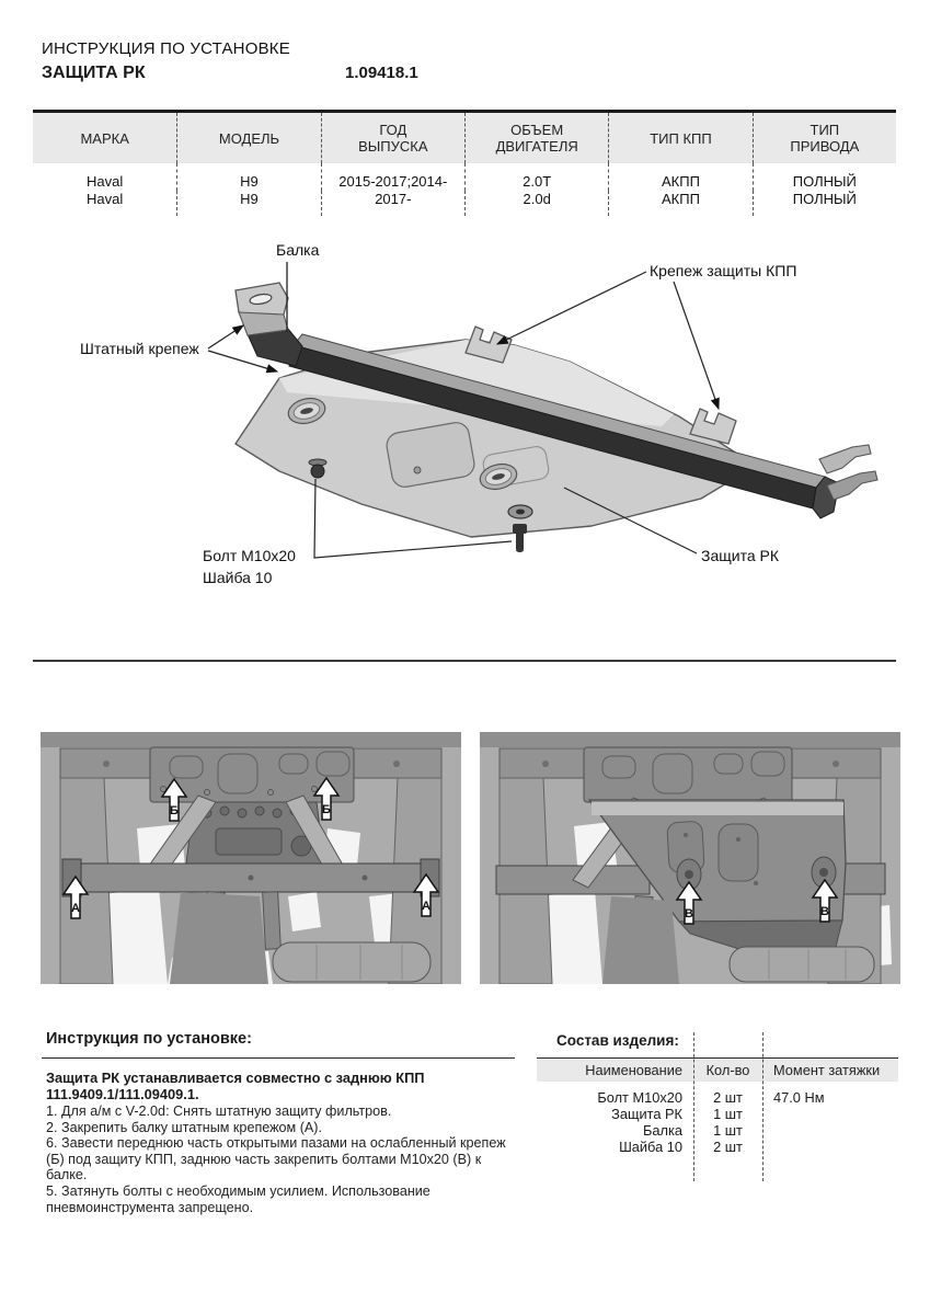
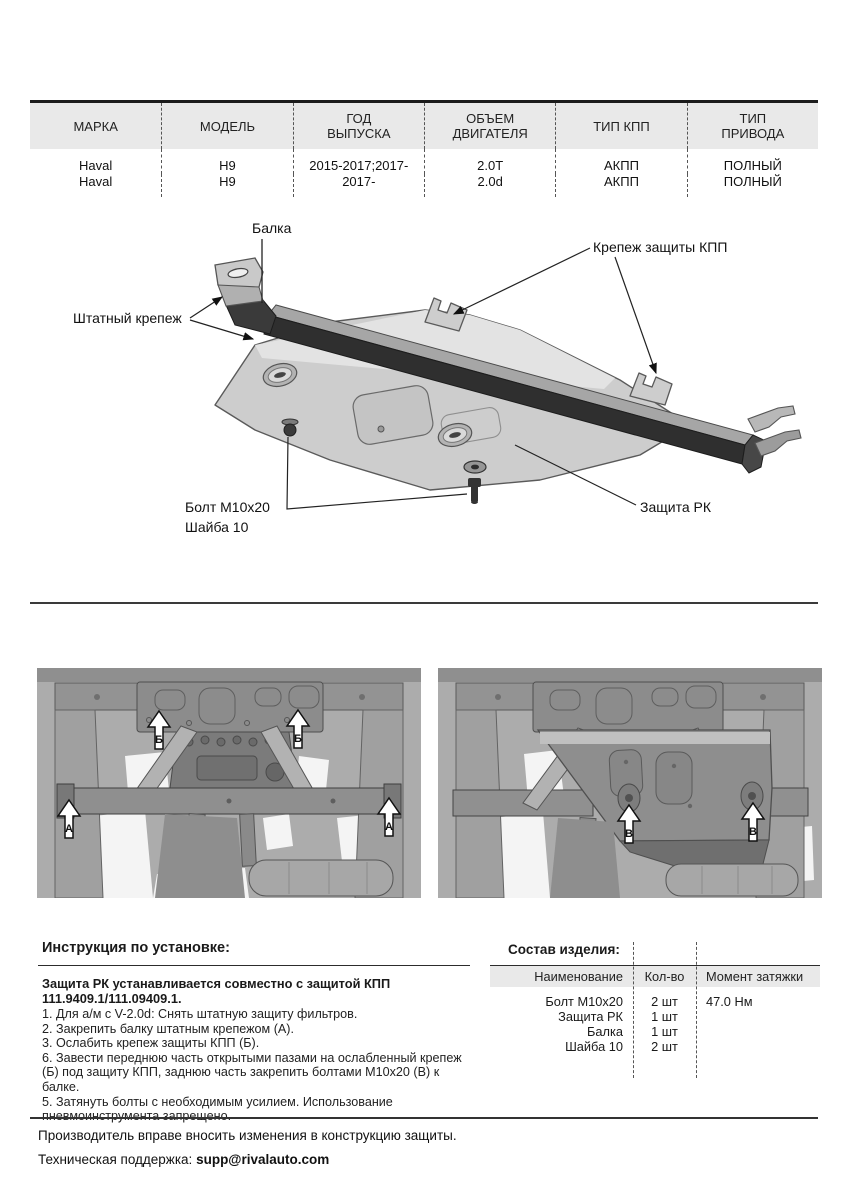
- ИНСТРУКЦИЯ ПО УСТАНОВКЕ
- ЗАЩИТА РК
- 1.09418.1
  МАРКА
  МОДЕЛЬ
  ГОД
  ВЫПУСКА
  ОБЪЕМ
  ДВИГАТЕЛЯ
  ТИП КПП
  ТИП
  ПРИВОДА
  Haval
  H9
- 2015-2017;2014-
+ 2015-2017;2017-
  2.0T
  АКПП
  ПОЛНЫЙ
  Haval
  H9
  2017-
  2.0d
  АКПП
  ПОЛНЫЙ
  Балка
  Крепеж защиты КПП
  Штатный крепеж
  Болт М10х20
  Шайба 10
  Защита РК
  Б
  Б
  А
  А
  В
  В
  Инструкция по установке:
- Защита РК устанавливается совместно с заднюю КПП
+ Защита РК устанавливается совместно с защитой КПП
  111.9409.1/111.09409.1.
  1. Для а/м с V-2.0d: Снять штатную защиту фильтров.
  2. Закрепить балку штатным крепежом (А).
+ 3. Ослабить крепеж защиты КПП (Б).
  6. Завести переднюю часть открытыми пазами на ослабленный крепеж (Б) под защиту КПП, заднюю часть закрепить болтами М10х20 (В) к балке.
  5. Затянуть болты с необходимым усилием. Использование пневмоинструмента запрещено.
  Состав изделия:
  Наименование
  Кол-во
  Момент затяжки
  Болт М10х20
  2 шт
  47.0 Нм
  Защита РК
  1 шт
  Балка
  1 шт
  Шайба 10
  2 шт
+ Производитель вправе вносить изменения в конструкцию защиты.
+ Техническая поддержка: supp@rivalauto.com
